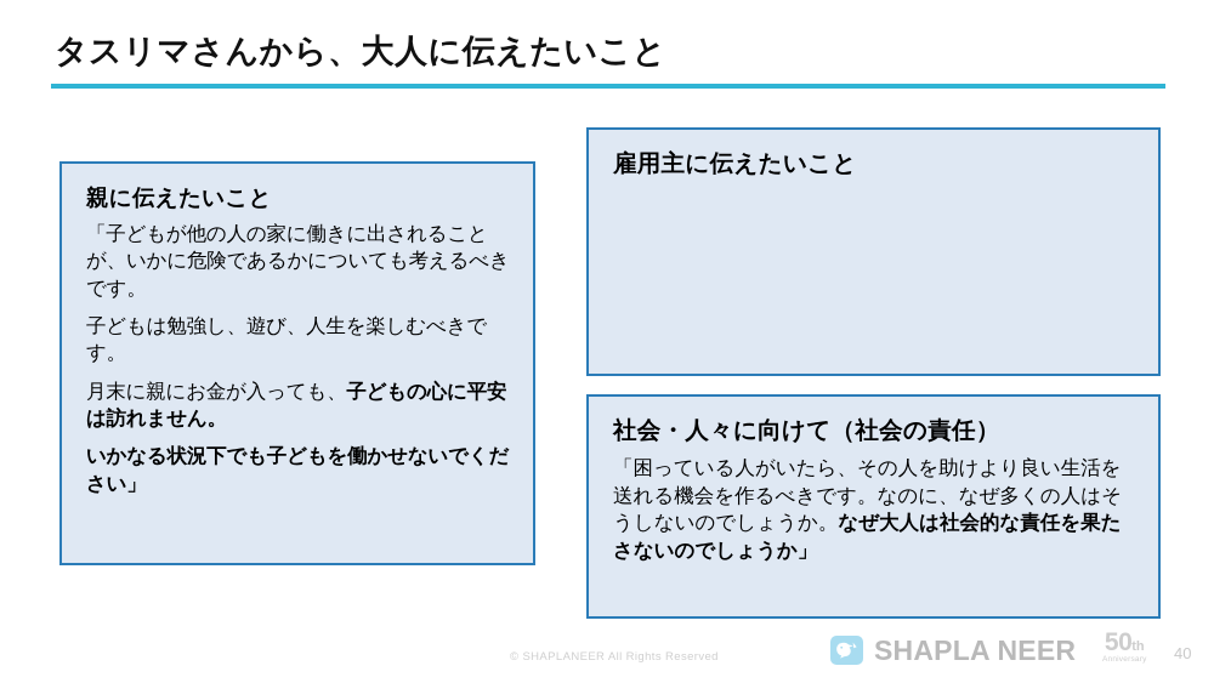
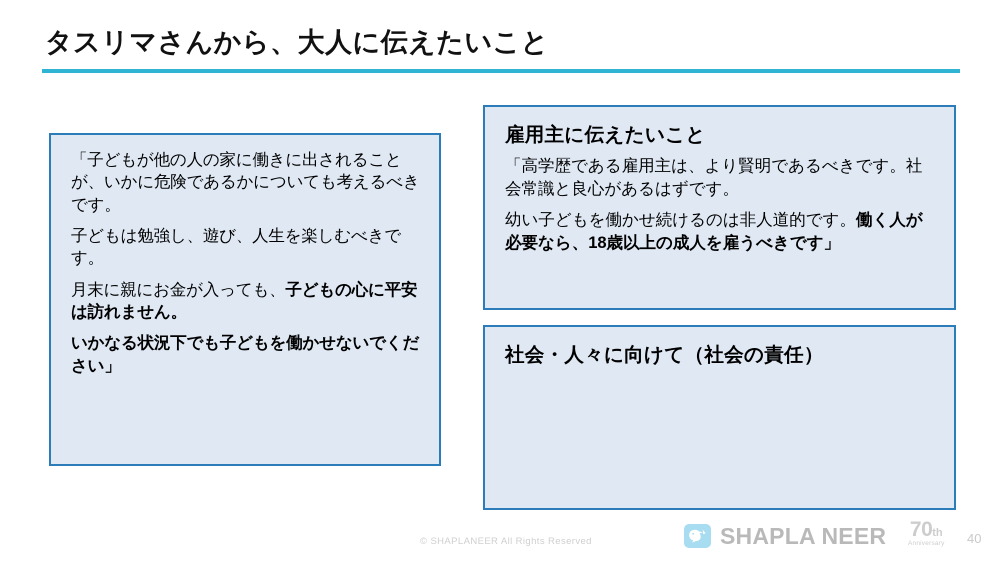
  タスリマさんから、大人に伝えたいこと
- 親に伝えたいこと
  「子どもが他の人の家に働きに出されることが、いかに危険であるかについても考えるべきです。
  子どもは勉強し、遊び、人生を楽しむべきです。
  月末に親にお金が入っても、子どもの心に平安は訪れません。
  いかなる状況下でも子どもを働かせないでください」
  雇用主に伝えたいこと
+ 「高学歴である雇用主は、より賢明であるべきです。社会常識と良心があるはずです。
+ 幼い子どもを働かせ続けるのは非人道的です。働く人が必要なら、18歳以上の成人を雇うべきです」
  社会・人々に向けて（社会の責任）
- 「困っている人がいたら、その人を助けより良い生活を送れる機会を作るべきです。なのに、なぜ多くの人はそうしないのでしょうか。なぜ大人は社会的な責任を果たさないのでしょうか」
  © SHAPLANEER All Rights Reserved
  SHAPLA NEER
- 50th
+ 70th
  40
